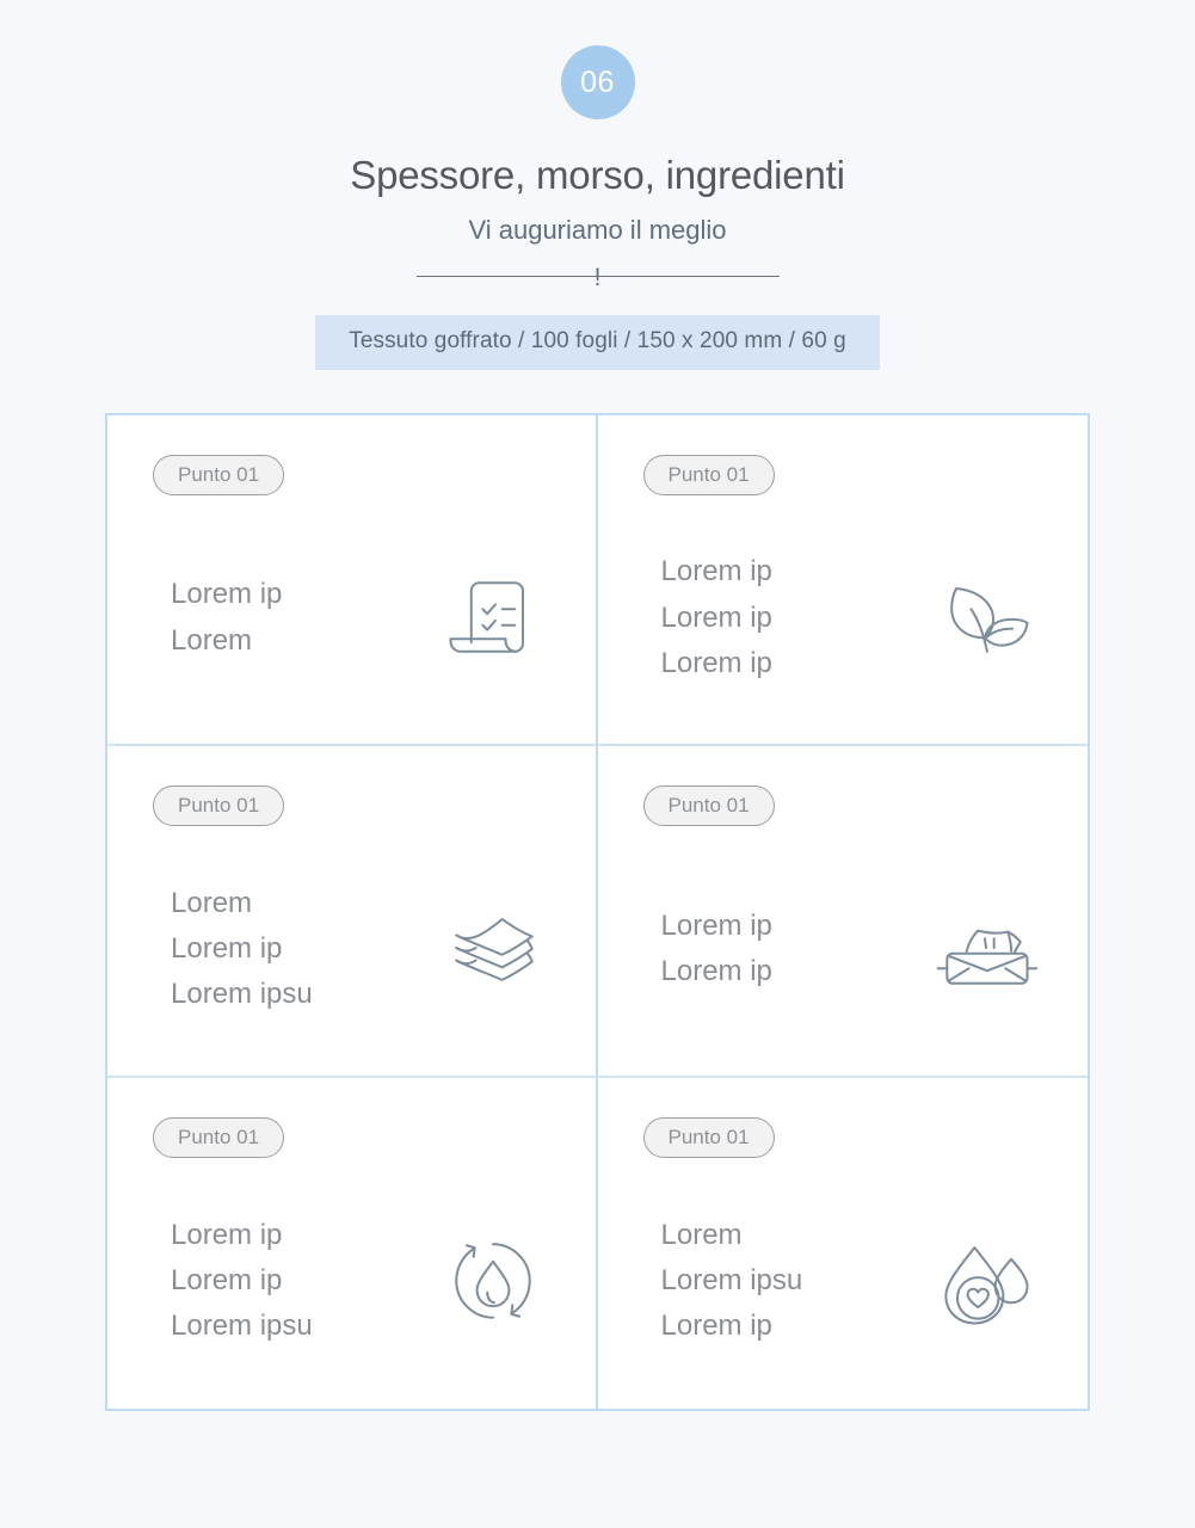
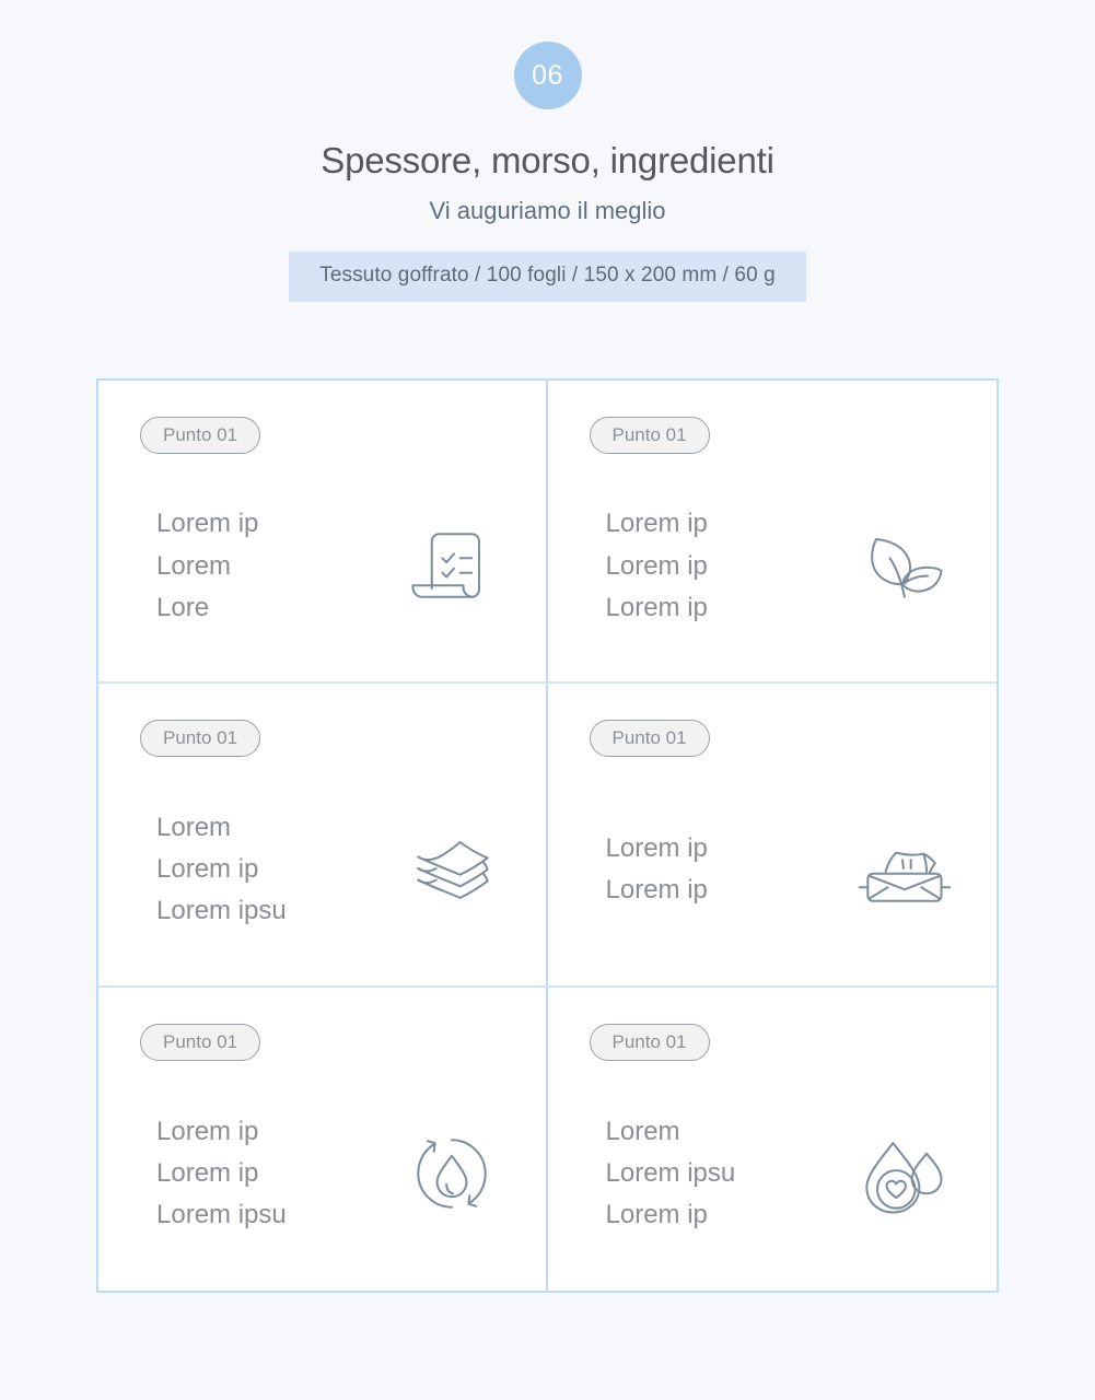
  06
  Spessore, morso, ingredienti
  Vi auguriamo il meglio
- !
  Tessuto goffrato / 100 fogli / 150 x 200 mm / 60 g
  Punto 01
  Lorem ip
  Lorem
+ Lore
  Punto 01
  Lorem ip
  Lorem ip
  Lorem ip
  Punto 01
  Lorem
  Lorem ip
  Lorem ipsu
  Punto 01
  Lorem ip
  Lorem ip
  Punto 01
  Lorem ip
  Lorem ip
  Lorem ipsu
  Punto 01
  Lorem
  Lorem ipsu
  Lorem ip
